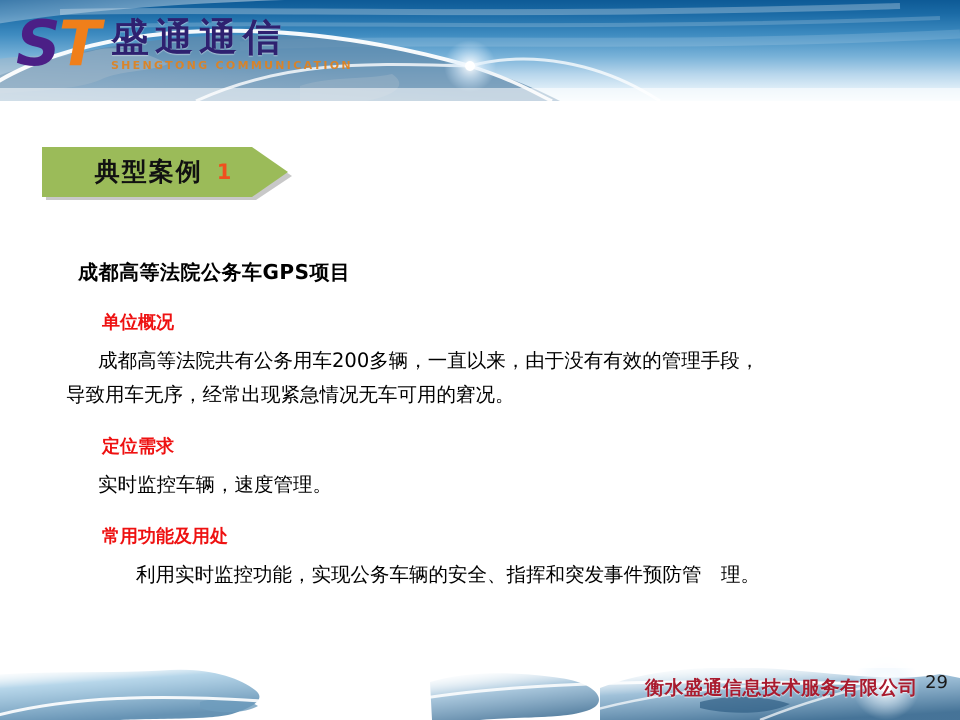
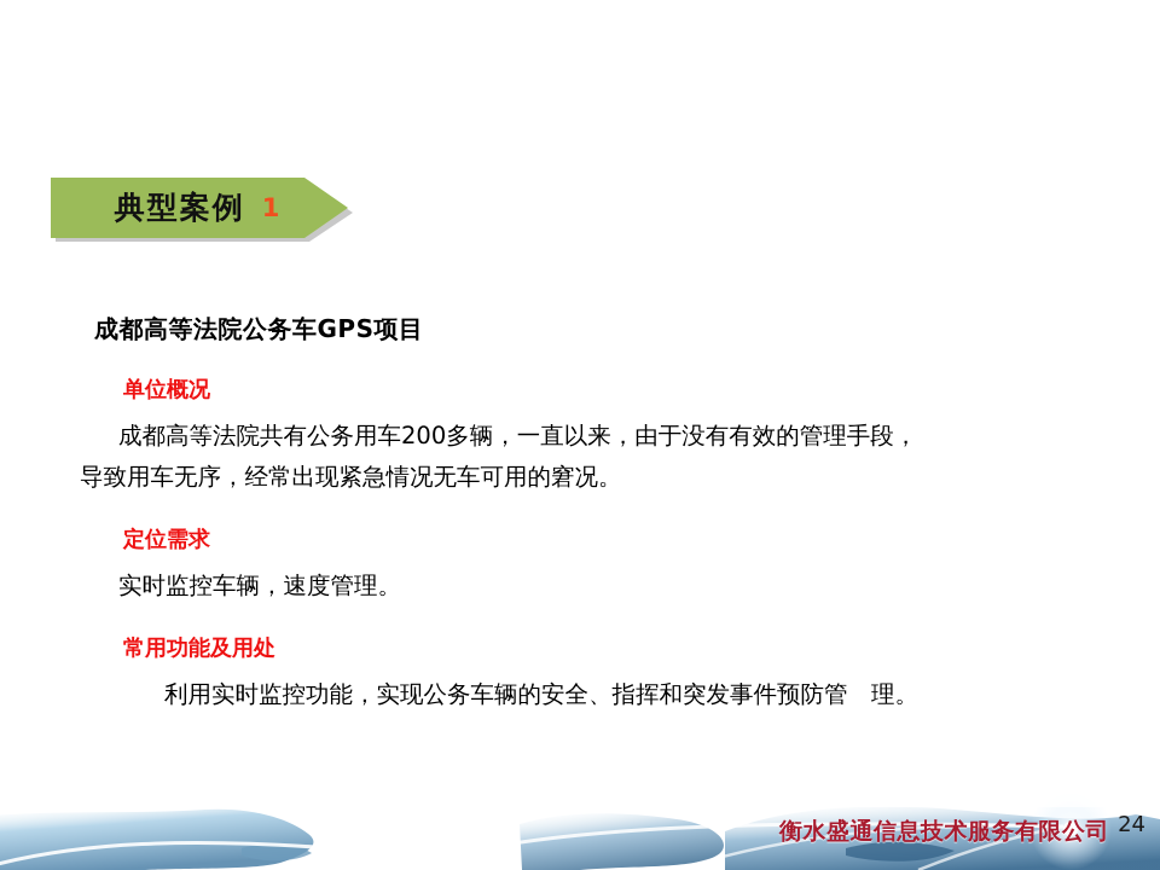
- ST
- 盛通通信
- SHENGTONG COMMUNICATION
  典型案例
  1
  成都高等法院公务车GPS项目
  单位概况
  成都高等法院共有公务用车200多辆，一直以来，由于没有有效的管理手段，
  导致用车无序，经常出现紧急情况无车可用的窘况。
  定位需求
  实时监控车辆，速度管理。
  常用功能及用处
  利用实时监控功能，实现公务车辆的安全、指挥和突发事件预防管 理。
  衡水盛通信息技术服务有限公司
- 29
+ 24
